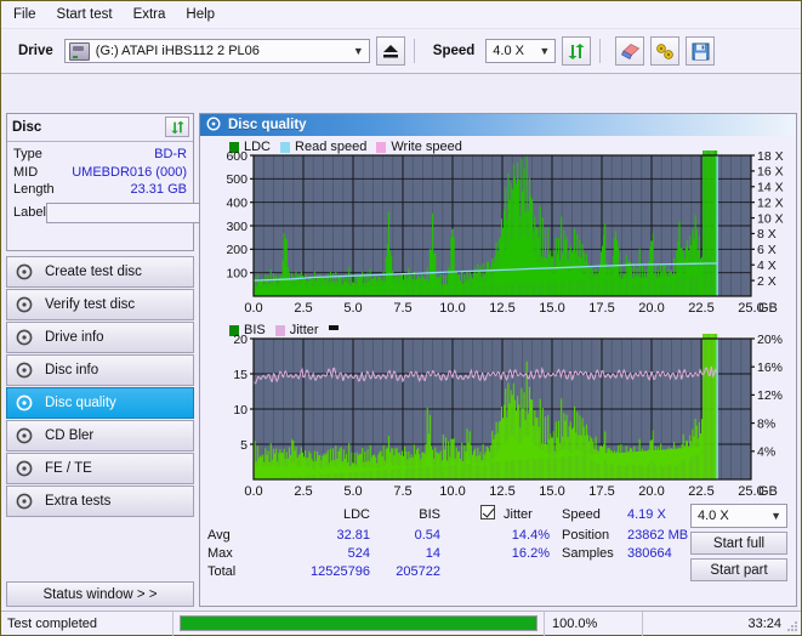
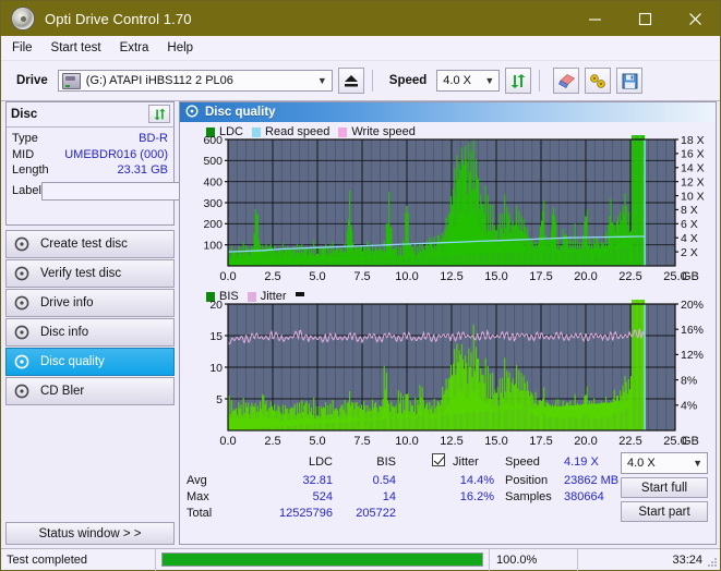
+ Opti Drive Control 1.70
  File
  Start test
  Extra
  Help
  Drive
  (G:) ATAPI iHBS112 2 PL06
  ▼
  Speed
  4.0 X
  ▼
  Disc
  Type
  BD-R
  MID
  UMEBDR016 (000)
  Length
  23.31 GB
  Label
  Create test disc
  Verify test disc
  Drive info
  Disc info
  Disc quality
  CD Bler
- FE / TE
- Extra tests
  Status window > >
  Disc quality
  LDC
  Read speed
  Write speed
  100
  200
  300
  400
  500
  600
  2 X
  4 X
  6 X
  8 X
  10 X
  12 X
  14 X
  16 X
  18 X
  0.0
  2.5
  5.0
  7.5
  10.0
  12.5
  15.0
  17.5
  20.0
  22.5
  25.0
  GB
  BIS
  Jitter
  5
  10
  15
  20
  4%
  8%
  12%
  16%
  20%
  0.0
  2.5
  5.0
  7.5
  10.0
  12.5
  15.0
  17.5
  20.0
  22.5
  25.0
  GB
  LDC
  BIS
  Avg
  32.81
  0.54
  Max
  524
  14
  Total
  12525796
  205722
  Jitter
  14.4%
  16.2%
  Speed
  4.19 X
  Position
  23862 MB
  Samples
  380664
  4.0 X
  ▼
  Start full
  Start part
  Test completed
  100.0%
  33:24
